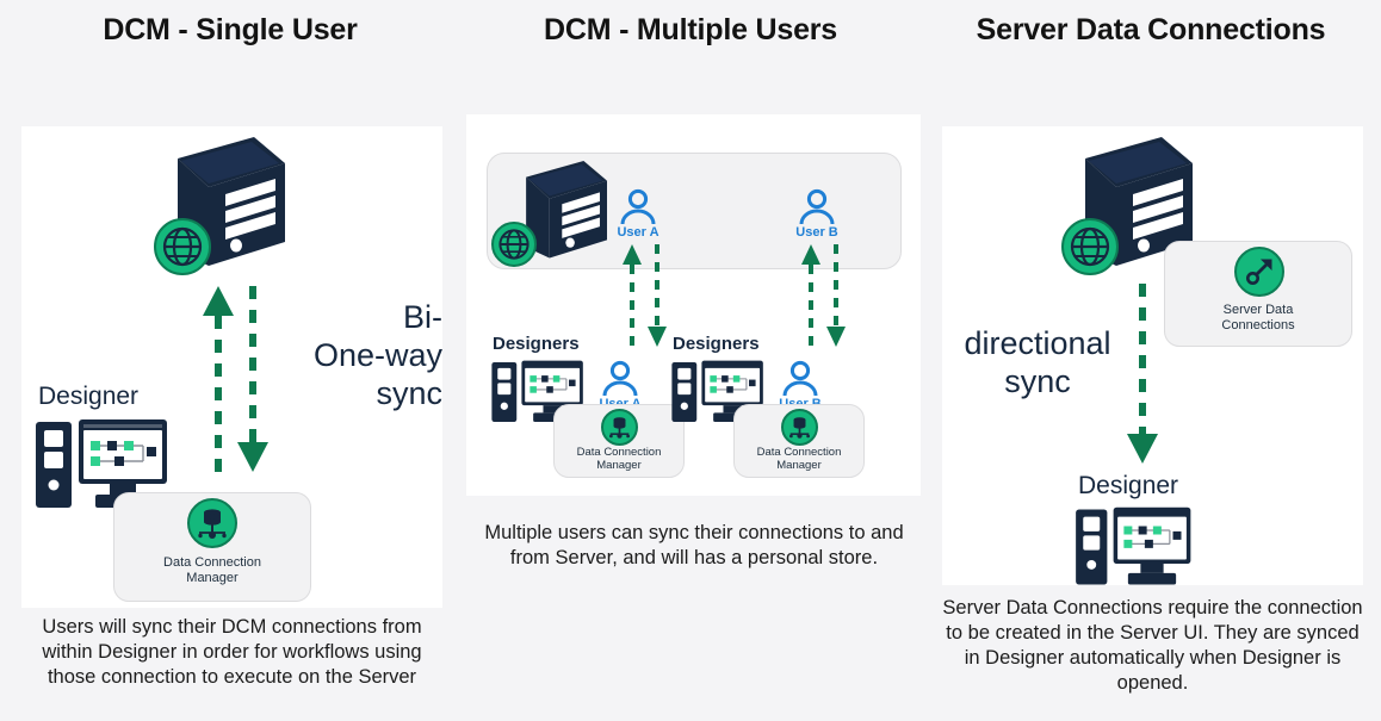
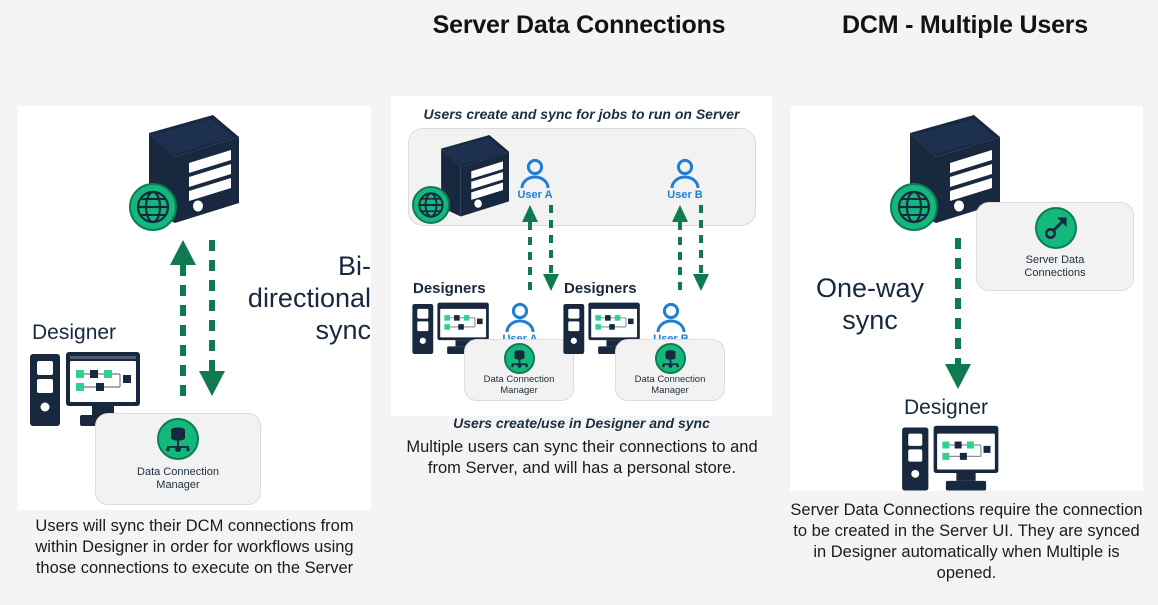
- DCM - Single User
  Bi-
- One-way
+ directional
  sync
  Designer
  Data Connection
  Manager
- Users will sync their DCM connections from within Designer in order for workflows using those connection to execute on the Server
+ Users will sync their DCM connections from within Designer in order for workflows using those connections to execute on the Server
- DCM - Multiple Users
+ Server Data Connections
+ Users create and sync for jobs to run on Server
  User A
  User B
  Designers
  Data Connection
  Manager
  Designers
  Data Connection
  Manager
+ Users create/use in Designer and sync
  Multiple users can sync their connections to and from Server, and will has a personal store.
- Server Data Connections
+ DCM - Multiple Users
  Server Data
  Connections
- directional
+ One-way
  sync
  Designer
- Server Data Connections require the connection to be created in the Server UI. They are synced in Designer automatically when Designer is opened.
+ Server Data Connections require the connection to be created in the Server UI. They are synced in Designer automatically when Multiple is opened.
